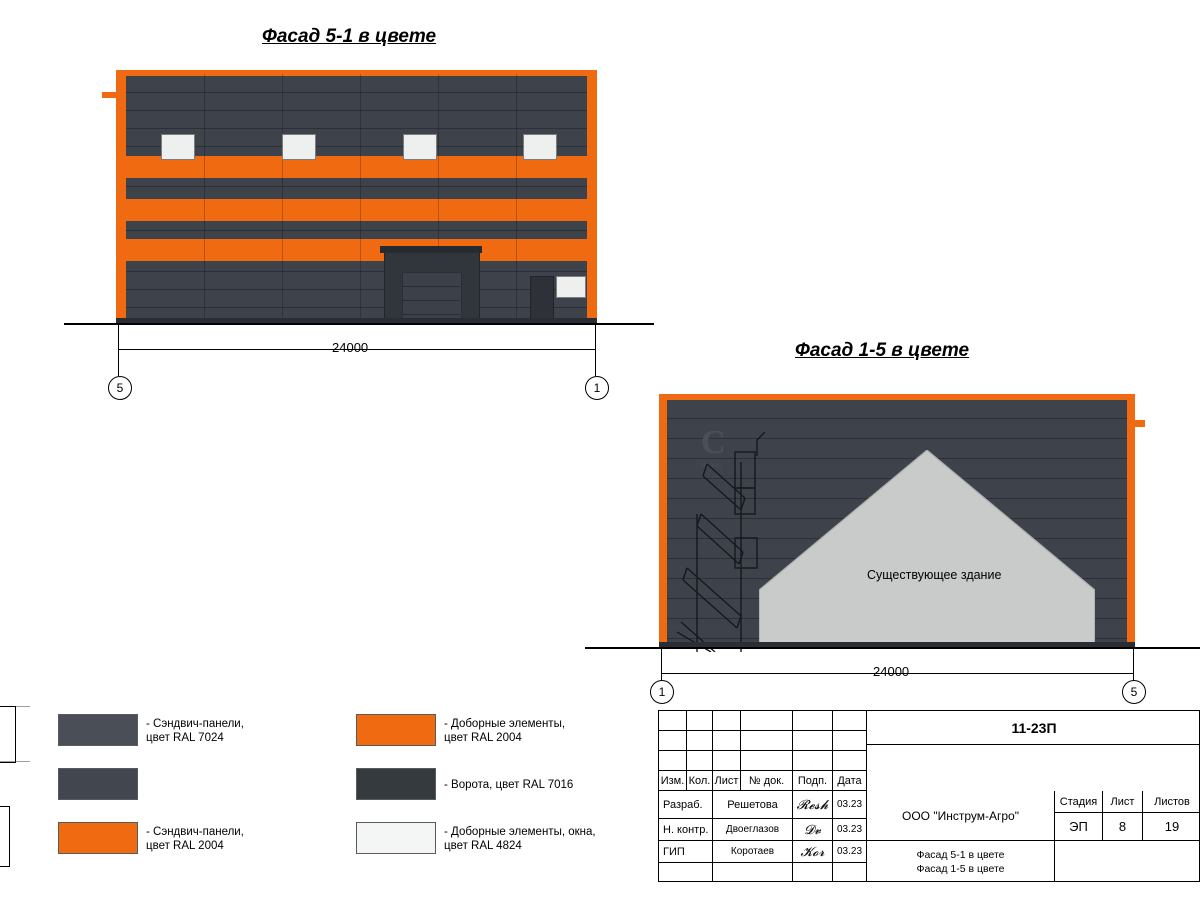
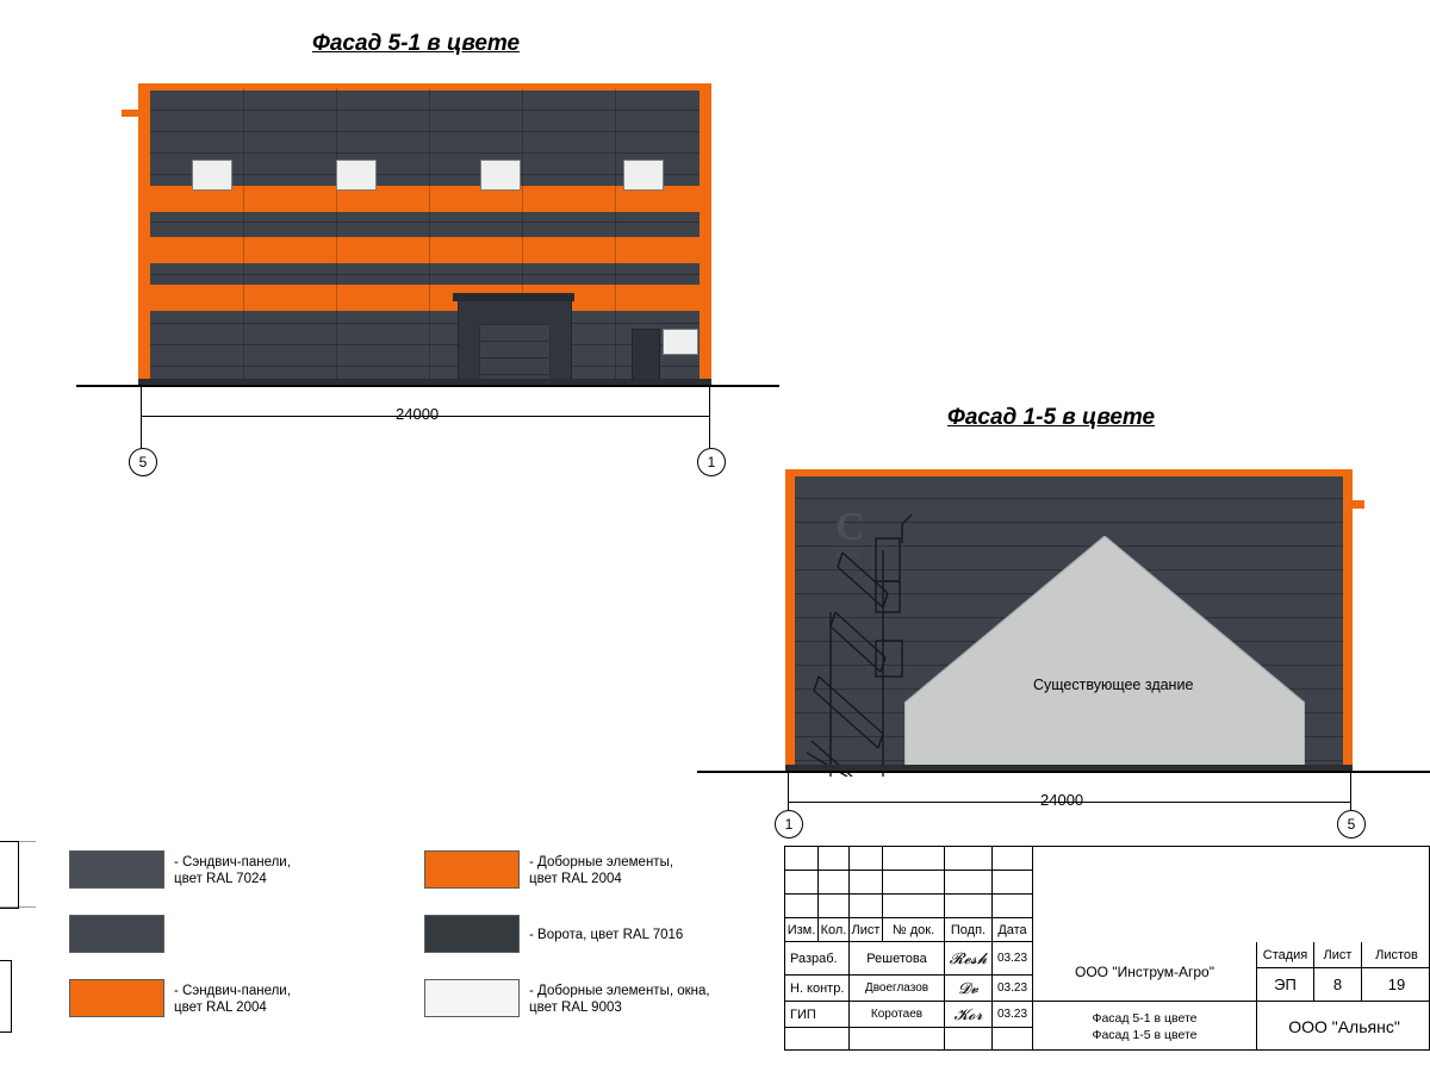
  Фасад 5-1 в цвете
  24000
  5
  1
  Фасад 1-5 в цвете
  C
  Существующее здание
  24000
  1
  5
  - Сэндвич-панели,
  цвет RAL 7024
  - Доборные элементы,
  цвет RAL 2004
  - Ворота, цвет RAL 7016
  - Сэндвич-панели,
  цвет RAL 2004
  - Доборные элементы, окна,
- цвет RAL 4824
+ цвет RAL 9003
  Изм.
  Кол.
  Лист
  № док.
  Подп.
  Дата
  Разраб.
  Решетова
  𝓡𝓮𝓼𝓱
  03.23
  Н. контр.
  Двоеглазов
  𝓓𝓿
  03.23
  ГИП
  Коротаев
  𝓚𝓸𝓻
  03.23
- 11-23П
  ООО "Инструм-Агро"
  Стадия
  Лист
  Листов
  ЭП
  8
  19
  Фасад 5-1 в цвете
  Фасад 1-5 в цвете
+ ООО "Альянс"
